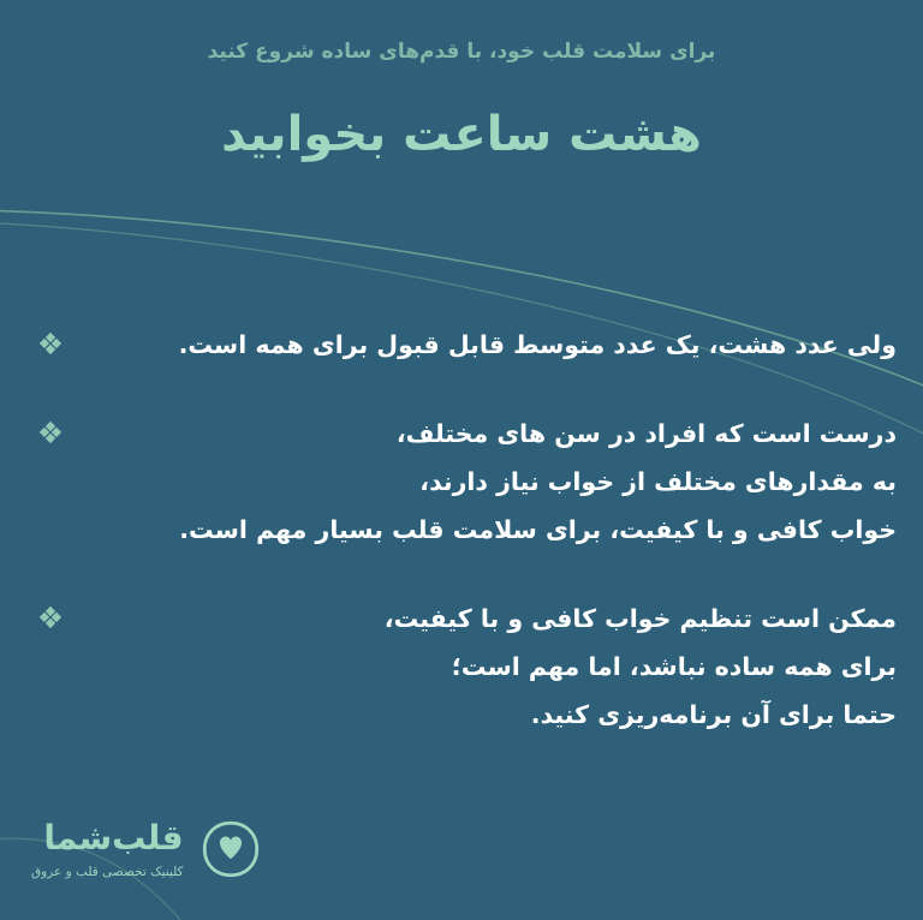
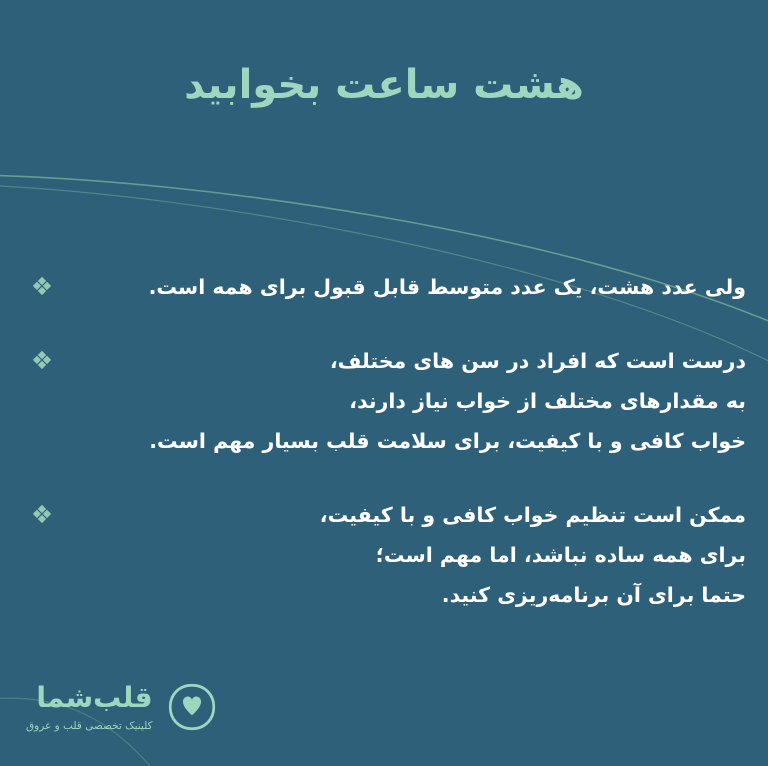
- برای سلامت قلب خود، با قدم‌های ساده شروع کنید
  هشت ساعت بخوابید
  ولی عدد هشت، یک عدد متوسط قابل قبول برای همه است.
  ❖
  درست است که افراد در سن های مختلف،
  به مقدارهای مختلف از خواب نیاز دارند،
  خواب کافی و با کیفیت، برای سلامت قلب بسیار مهم است.
  ❖
  ممکن است تنظیم خواب کافی و با کیفیت،
  برای همه ساده نباشد، اما مهم است؛
  حتما برای آن برنامه‌ریزی کنید.
  ❖
  قلب‌شما
  کلینیک تخصصی قلب و عروق
